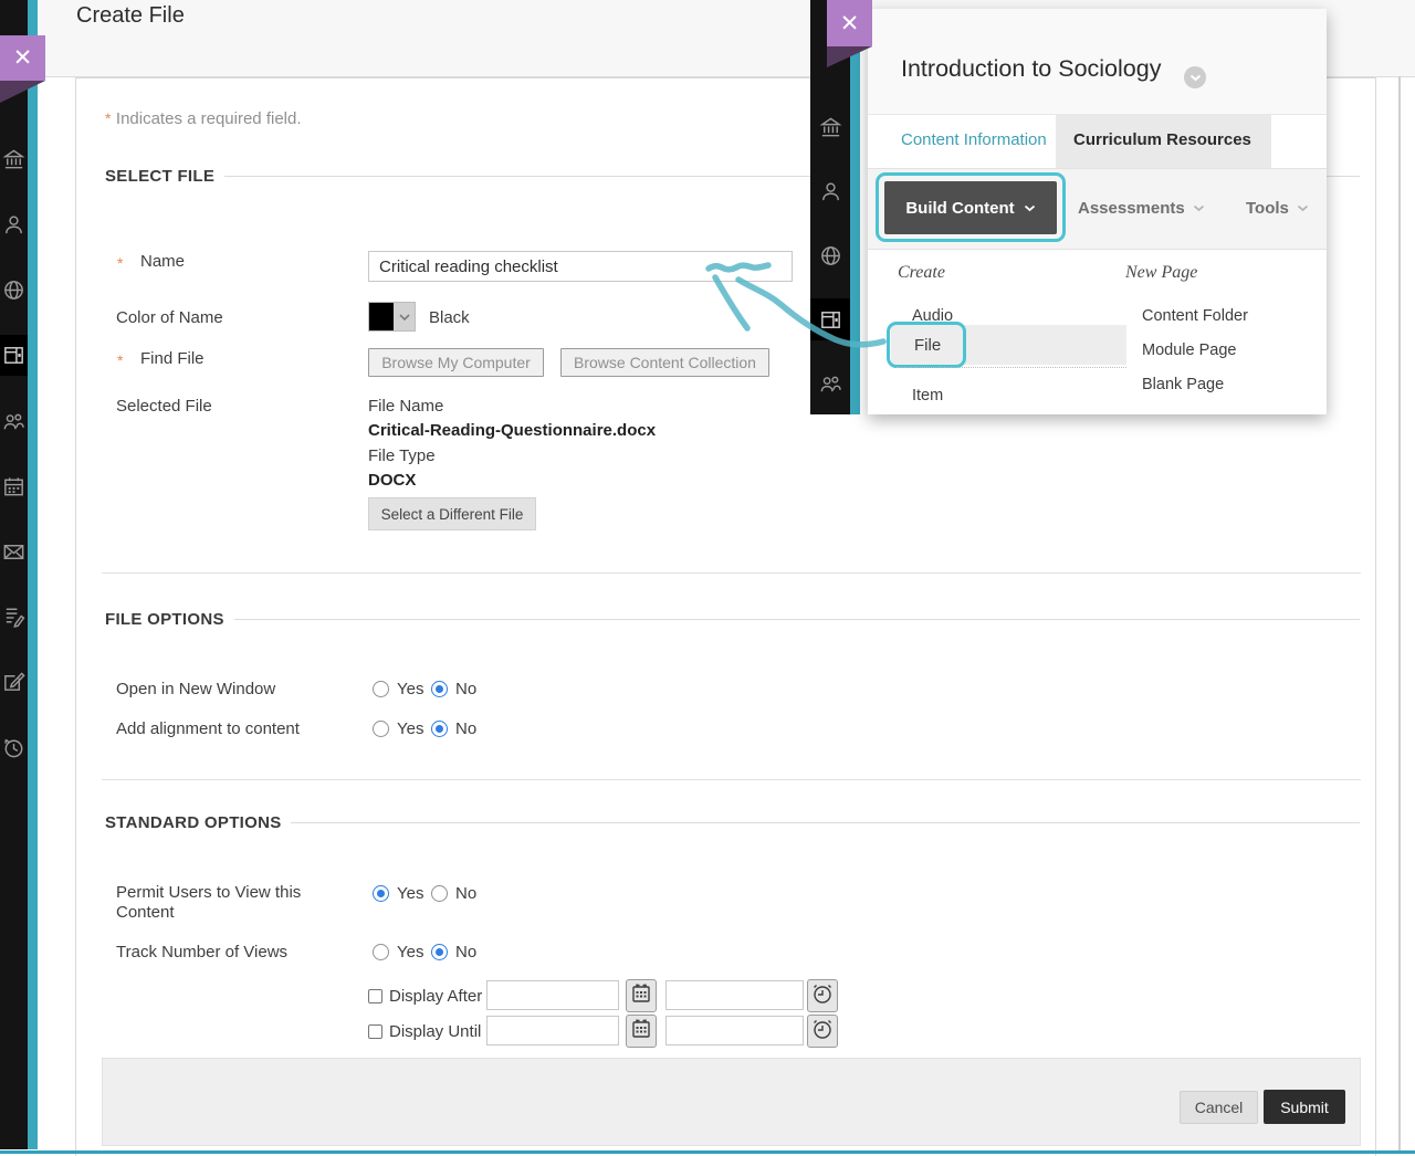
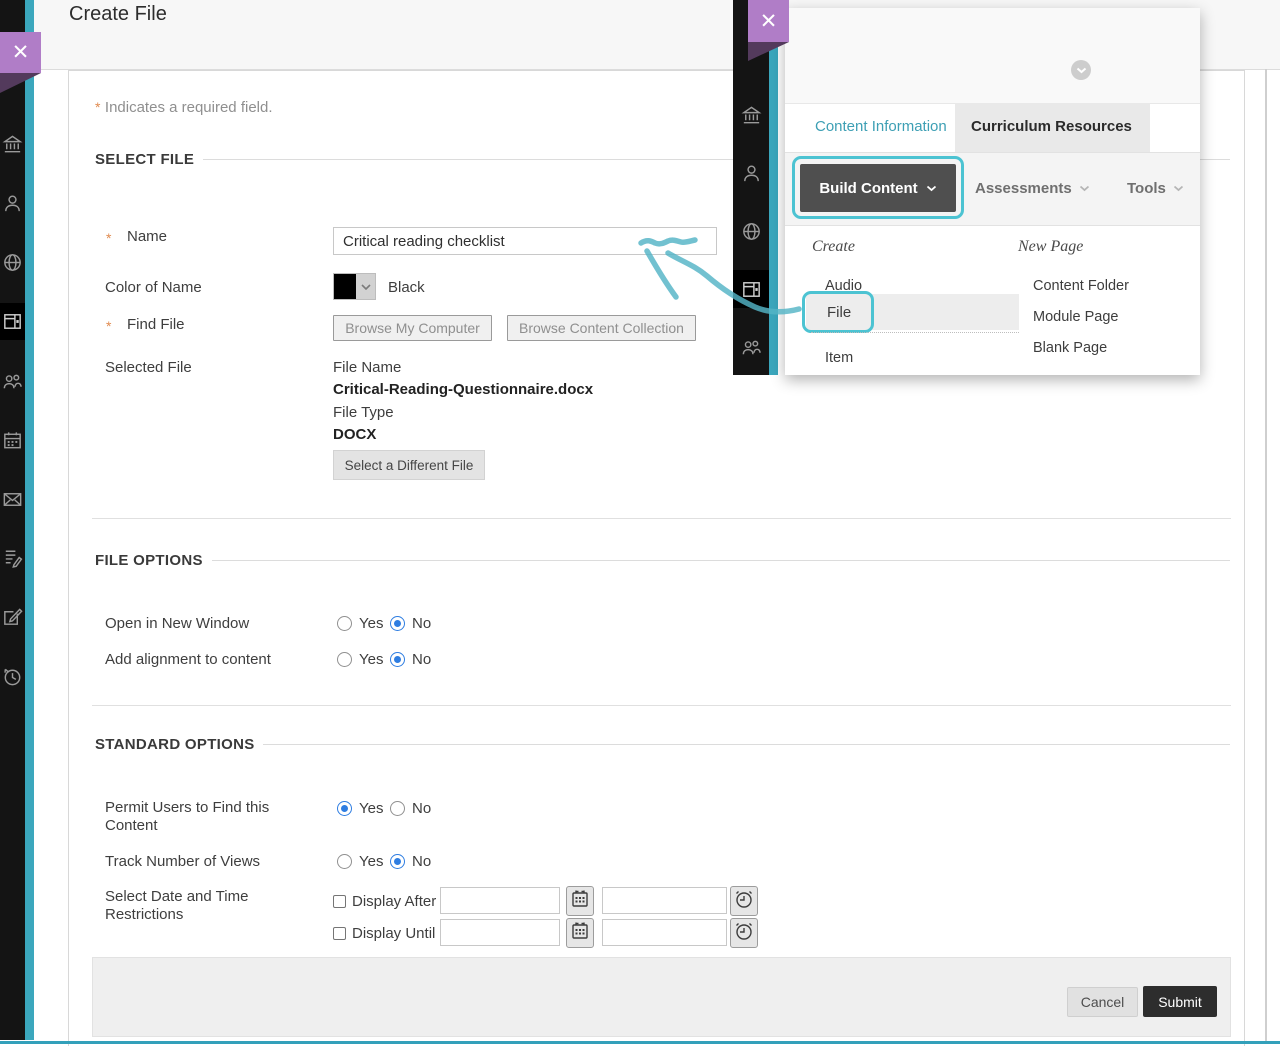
  Create File
  * Indicates a required field.
  SELECT FILE
  *
  Name
  Critical reading checklist
  Color of Name
  Black
  *
  Find File
  Browse My Computer
  Browse Content Collection
  Selected File
  File Name
  Critical-Reading-Questionnaire.docx
  File Type
  DOCX
  Select a Different File
  FILE OPTIONS
  Open in New Window
  Yes
  No
  Add alignment to content
  Yes
  No
  STANDARD OPTIONS
- Permit Users to View this Content
+ Permit Users to Find this Content
  Yes
  No
  Track Number of Views
  Yes
  No
+ Select Date and Time Restrictions
  Display After
  Display Until
  Cancel
  Submit
  ✕
- Introduction to Sociology
  Content Information
  Curriculum Resources
  Build Content
  Assessments
  Tools
  Create
  New Page
  Audio
  File
  Item
  Content Folder
  Module Page
  Blank Page
  ✕
